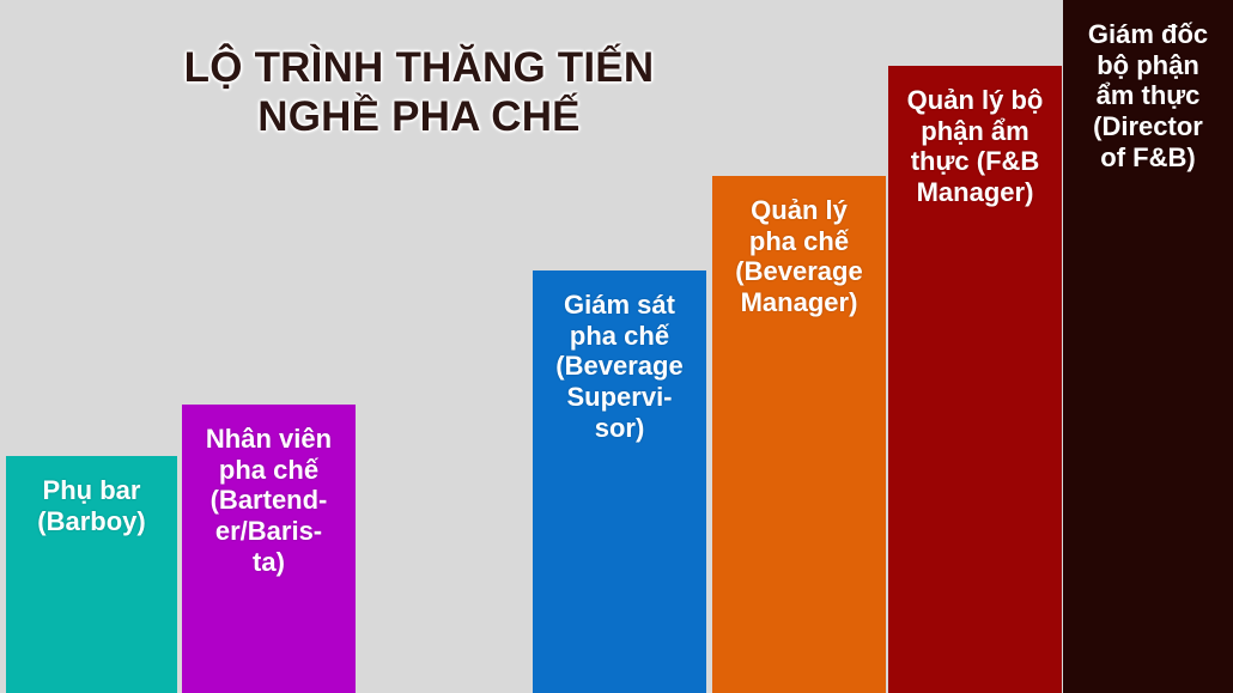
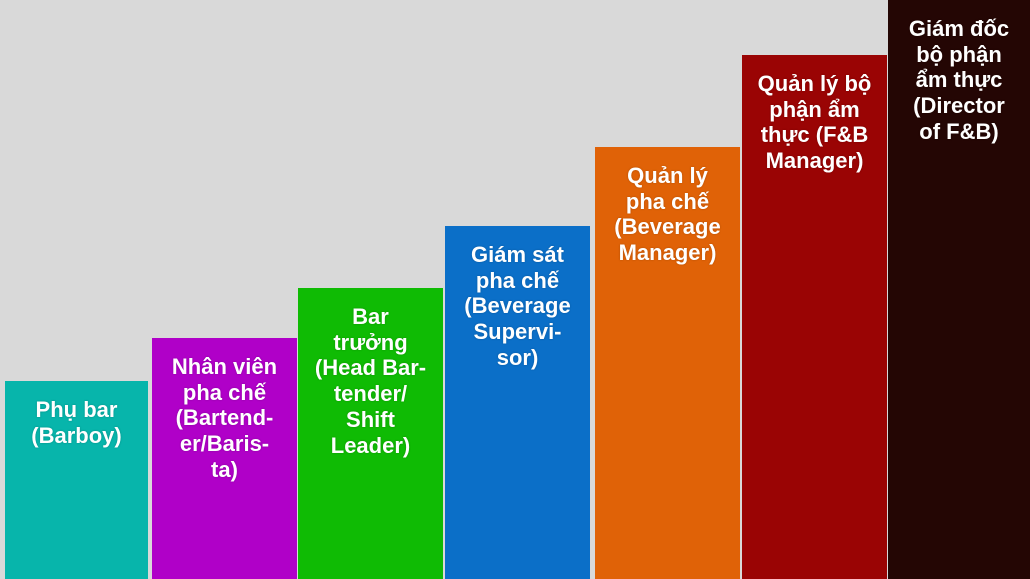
- LỘ TRÌNH THĂNG TIẾN
- NGHỀ PHA CHẾ
  Phụ bar
  (Barboy)
  Nhân viên
  pha chế
  (Bartend-
  er/Baris-
  ta)
+ Bar
+ trưởng
+ (Head Bar-
+ tender/
+ Shift
+ Leader)
  Giám sát
  pha chế
  (Beverage
  Supervi-
  sor)
  Quản lý
  pha chế
  (Beverage
  Manager)
  Quản lý bộ
  phận ẩm
  thực (F&B
  Manager)
  Giám đốc
  bộ phận
  ẩm thực
  (Director
  of F&B)
